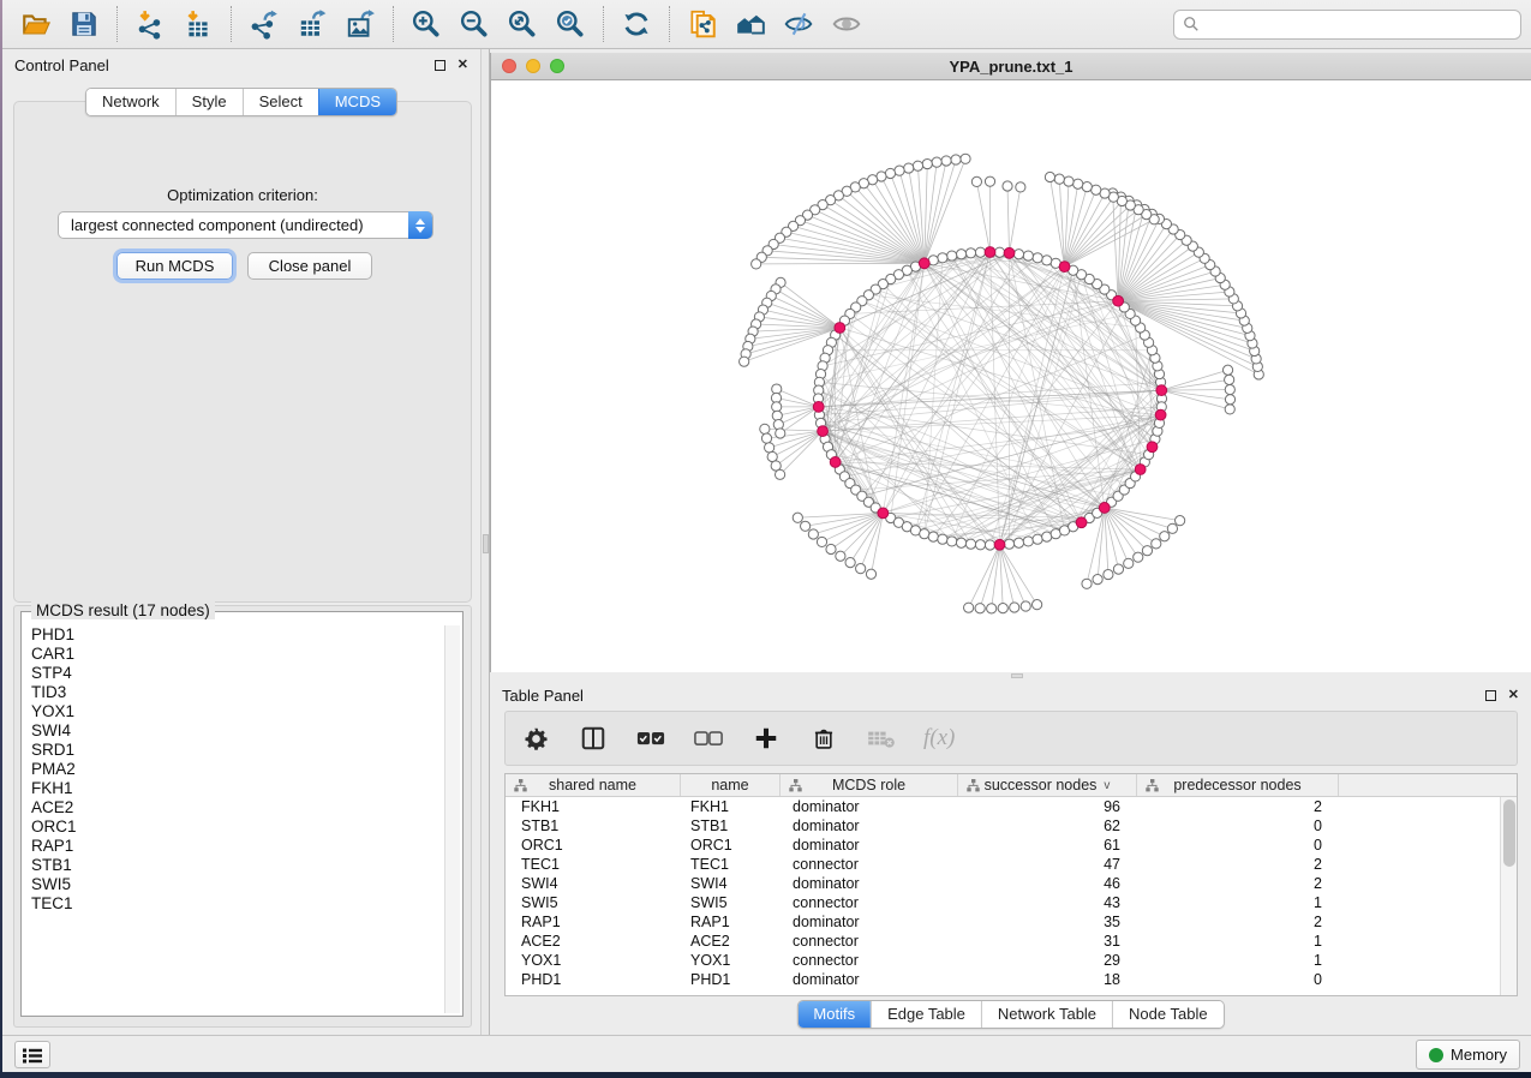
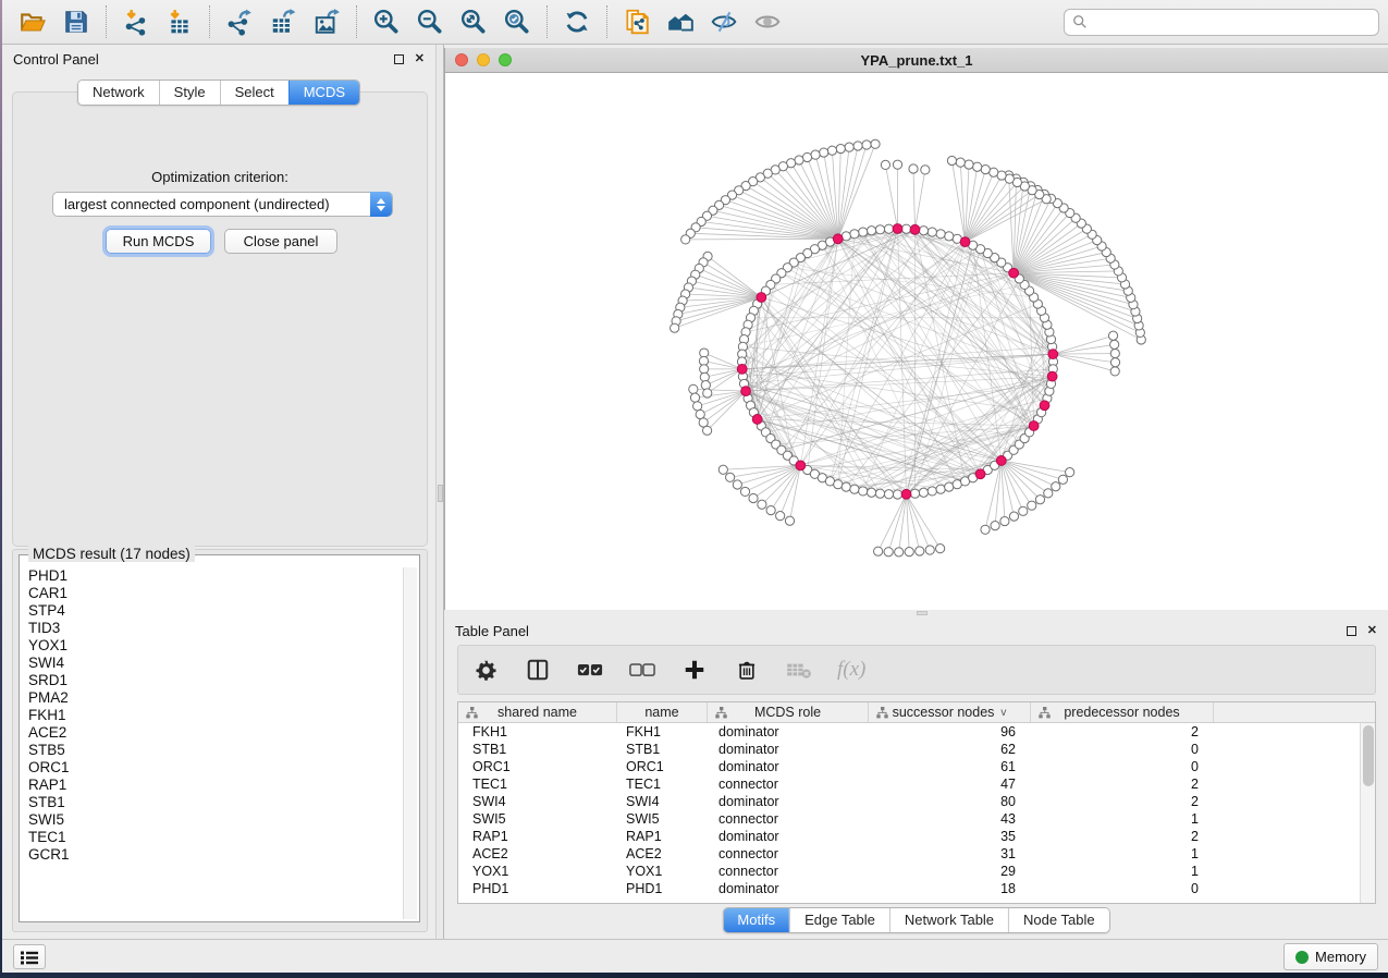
  Control Panel
  ✕
  Network
  Style
  Select
  MCDS
  Optimization criterion:
  largest connected component (undirected)
  Run MCDS
  Close panel
  MCDS result (17 nodes)
  PHD1
  CAR1
  STP4
  TID3
  YOX1
  SWI4
  SRD1
  PMA2
  FKH1
  ACE2
+ STB5
  ORC1
  RAP1
  STB1
  SWI5
  TEC1
+ GCR1
  YPA_prune.txt_1
  Table Panel
  ✕
  f(x)
  shared name
  name
  MCDS role
  successor nodes
  v
  predecessor nodes
  FKH1
  FKH1
  dominator
  96
  2
  STB1
  STB1
  dominator
  62
  0
  ORC1
  ORC1
  dominator
  61
  0
  TEC1
  TEC1
  connector
  47
  2
  SWI4
  SWI4
  dominator
- 46
+ 80
  2
  SWI5
  SWI5
  connector
  43
  1
  RAP1
  RAP1
  dominator
  35
  2
  ACE2
  ACE2
  connector
  31
  1
  YOX1
  YOX1
  connector
  29
  1
  PHD1
  PHD1
  dominator
  18
  0
  Motifs
  Edge Table
  Network Table
  Node Table
  Memory
